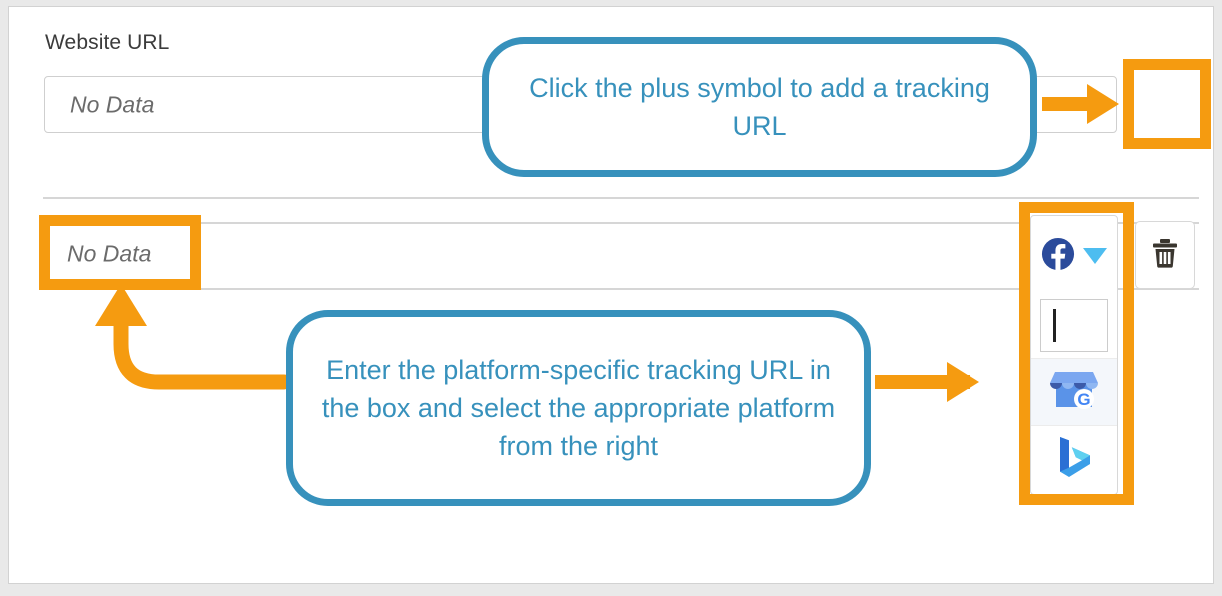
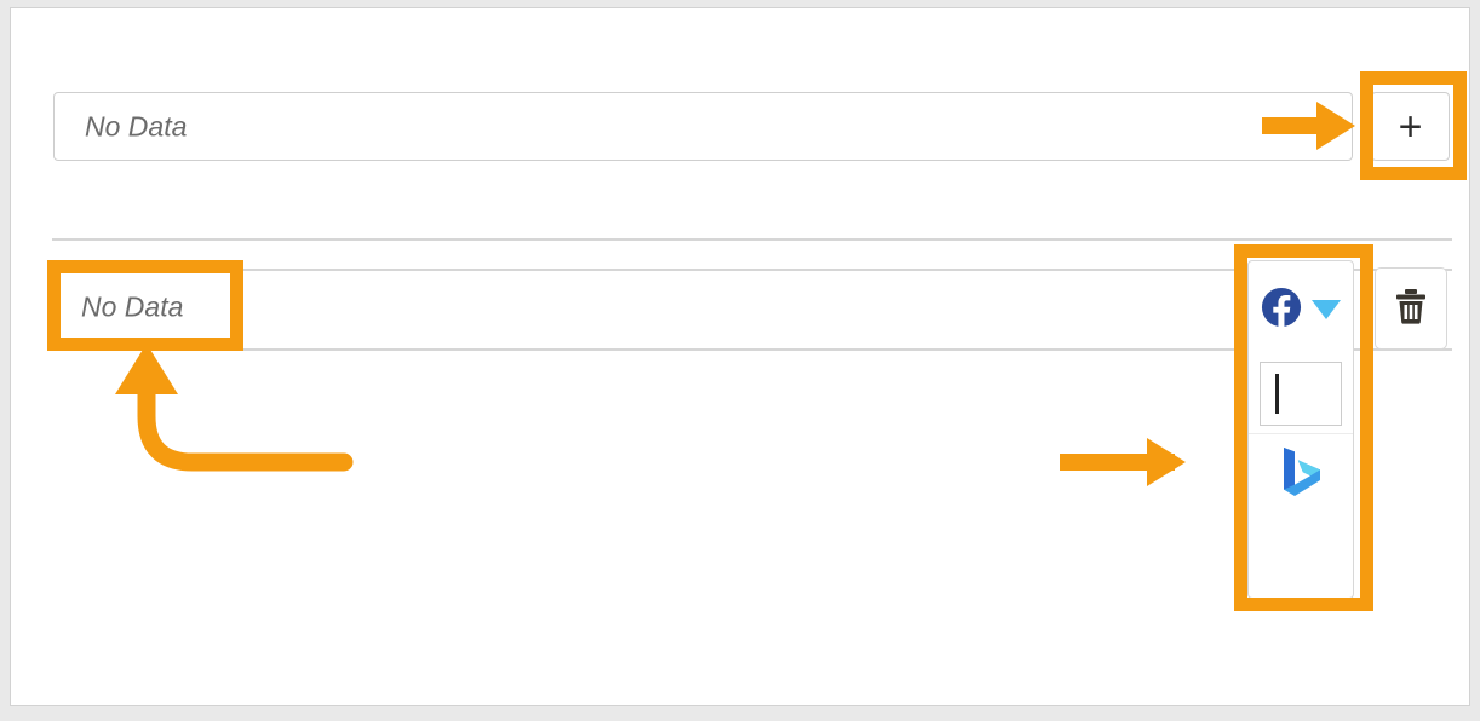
- Website URL
  No Data
+ +
  No Data
- G
- Click the plus symbol to add a tracking URL
- Enter the platform-specific tracking URL in the box and select the appropriate platform from the right
